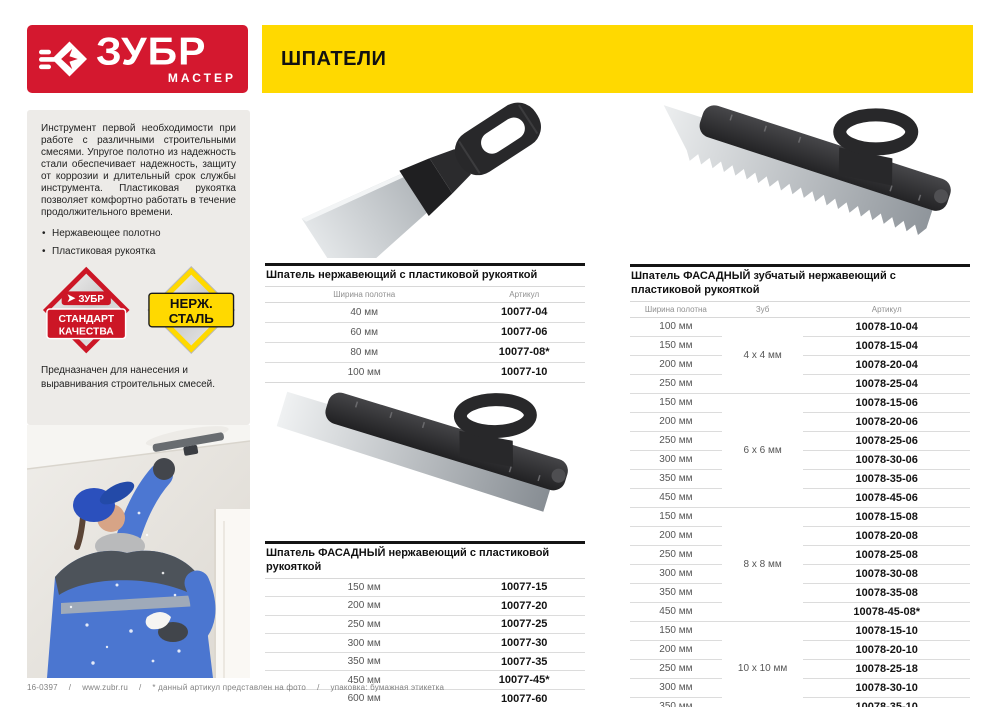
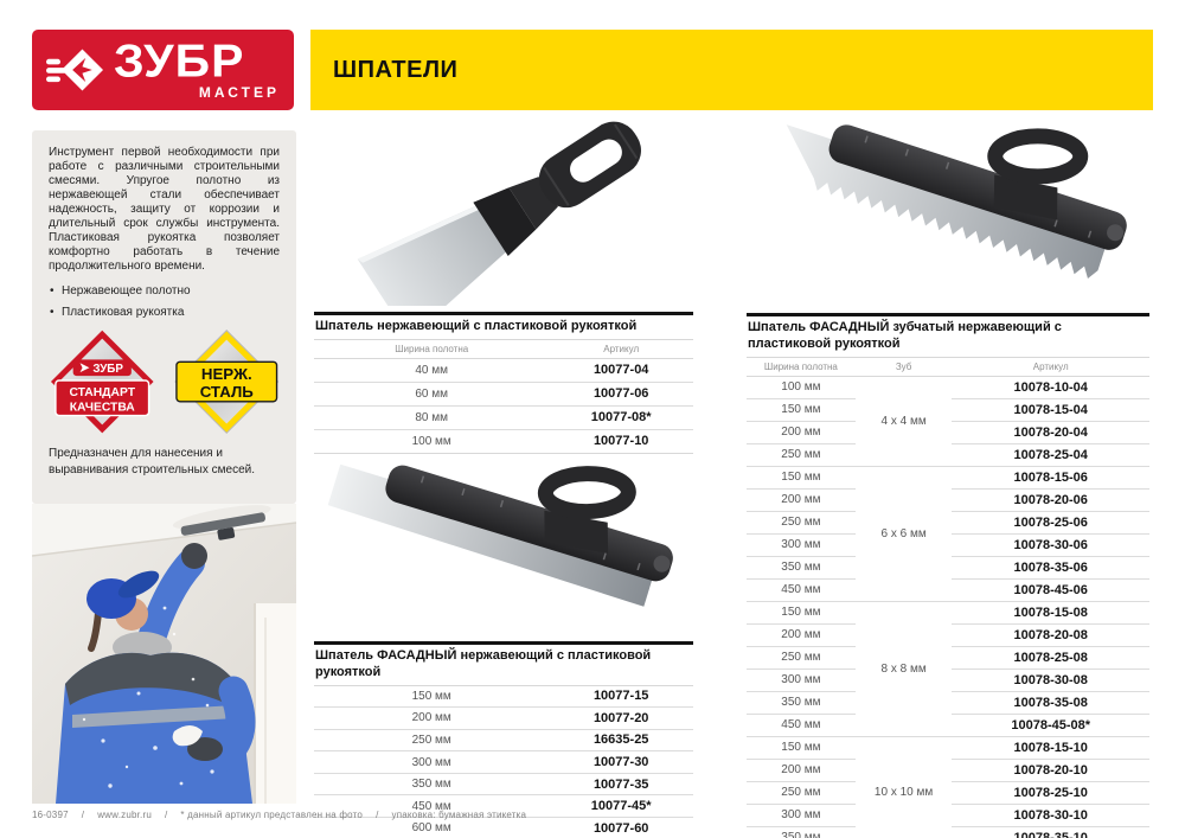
  ЗУБР
  МАСТЕР
  ШПАТЕЛИ
- Инструмент первой необходимости при работе с различными строительными смесями. Упругое полотно из надежность стали обеспечивает надежность, защиту от коррозии и длительный срок службы инструмента. Пластиковая рукоятка позволяет комфортно работать в течение продолжительного времени.
+ Инструмент первой необходимости при работе с различными строительными смесями. Упругое полотно из нержавеющей стали обеспечивает надежность, защиту от коррозии и длительный срок службы инструмента. Пластиковая рукоятка позволяет комфортно работать в течение продолжительного времени.
  Нержавеющее полотно
  Пластиковая рукоятка
  ЗУБР
  СТАНДАРТ
  КАЧЕСТВА
  НЕРЖ.
  СТАЛЬ
  Предназначен для нанесения и выравнивания строительных смесей.
  Шпатель нержавеющий с пластиковой рукояткой
  Ширина полотна	Артикул
  40 мм	10077-04
  60 мм	10077-06
  80 мм	10077-08*
  100 мм	10077-10
  Шпатель ФАСАДНЫЙ нержавеющий с пластиковой рукояткой
  150 мм	10077-15
  200 мм	10077-20
- 250 мм	10077-25
+ 250 мм	16635-25
  300 мм	10077-30
  350 мм	10077-35
  450 мм	10077-45*
  600 мм	10077-60
  Шпатель ФАСАДНЫЙ зубчатый нержавеющий с пластиковой рукояткой
  Ширина полотна	Зуб	Артикул
  100 мм	4 x 4 мм	10078-10-04
  150 мм	10078-15-04
  200 мм	10078-20-04
  250 мм	10078-25-04
  150 мм	6 x 6 мм	10078-15-06
  200 мм	10078-20-06
  250 мм	10078-25-06
  300 мм	10078-30-06
  350 мм	10078-35-06
  450 мм	10078-45-06
  150 мм	8 x 8 мм	10078-15-08
  200 мм	10078-20-08
  250 мм	10078-25-08
  300 мм	10078-30-08
  350 мм	10078-35-08
  450 мм	10078-45-08*
  150 мм	10 x 10 мм	10078-15-10
  200 мм	10078-20-10
- 250 мм	10078-25-18
+ 250 мм	10078-25-10
  300 мм	10078-30-10
  16-0397
  /
  www.zubr.ru
  /
  * данный артикул представлен на фото
  /
  упаковка: бумажная этикетка
